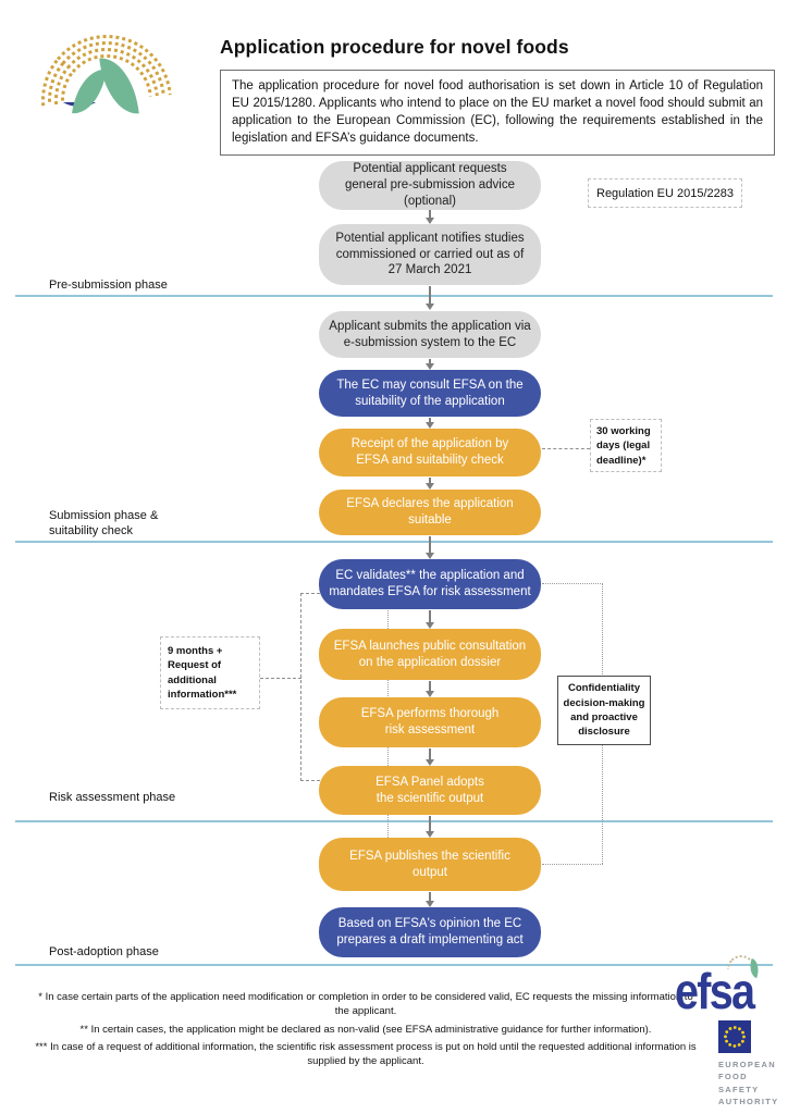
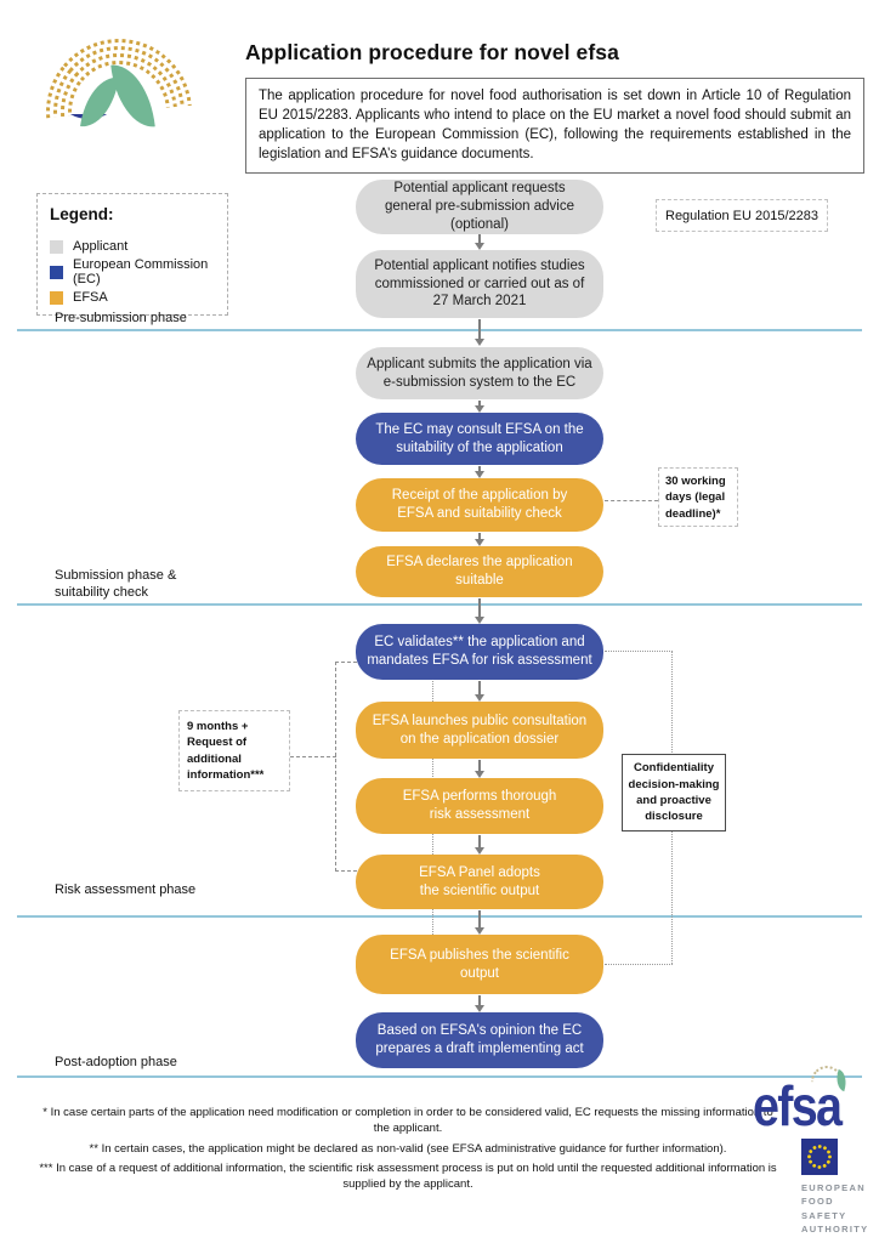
- Application procedure for novel foods
+ Application procedure for novel efsa
- The application procedure for novel food authorisation is set down in Article 10 of Regulation EU 2015/1280. Applicants who intend to place on the EU market a novel food should submit an application to the European Commission (EC), following the requirements established in the legislation and EFSA’s guidance documents.
+ The application procedure for novel food authorisation is set down in Article 10 of Regulation EU 2015/2283. Applicants who intend to place on the EU market a novel food should submit an application to the European Commission (EC), following the requirements established in the legislation and EFSA’s guidance documents.
+ Legend:
+ Applicant
+ European Commission (EC)
+ EFSA
  Pre-submission phase
  Submission phase &
  suitability check
  Risk assessment phase
  Post-adoption phase
  Potential applicant requests
  general pre-submission advice
  (optional)
  Potential applicant notifies studies
  commissioned or carried out as of
  27 March 2021
  Applicant submits the application via
  e-submission system to the EC
  The EC may consult EFSA on the
  suitability of the application
  Receipt of the application by
  EFSA and suitability check
  EFSA declares the application
  suitable
  EC validates** the application and
  mandates EFSA for risk assessment
  EFSA launches public consultation
  on the application dossier
  EFSA performs thorough
  risk assessment
  EFSA Panel adopts
  the scientific output
  EFSA publishes the scientific
  output
  Based on EFSA's opinion the EC
  prepares a draft implementing act
  Regulation EU 2015/2283
  30 working
  days (legal
  deadline)*
  9 months +
  Request of
  additional
  information***
  Confidentiality
  decision-making
  and proactive
  disclosure
  * In case certain parts of the application need modification or completion in order to be considered valid, EC requests the missing information to the applicant.
  ** In certain cases, the application might be declared as non-valid (see EFSA administrative guidance for further information).
  *** In case of a request of additional information, the scientific risk assessment process is put on hold until the requested additional information is supplied by the applicant.
  efsa
  EUROPEAN
  FOOD
  SAFETY
  AUTHORITY
